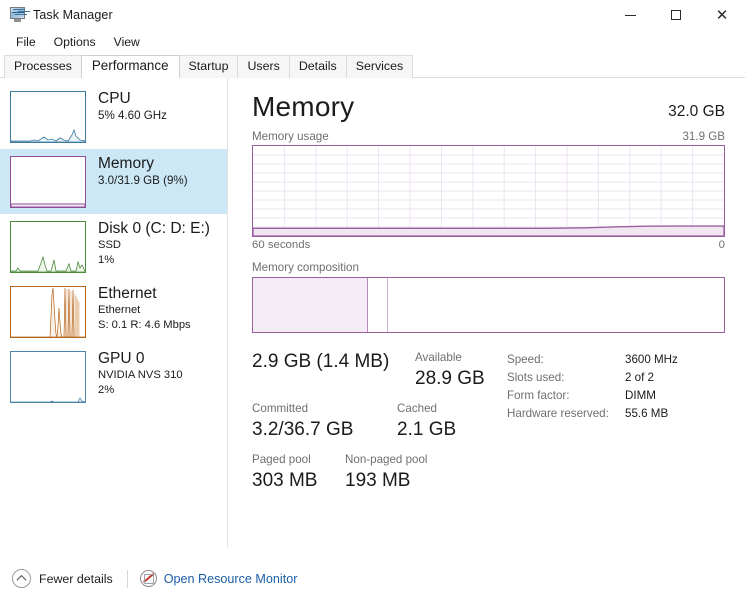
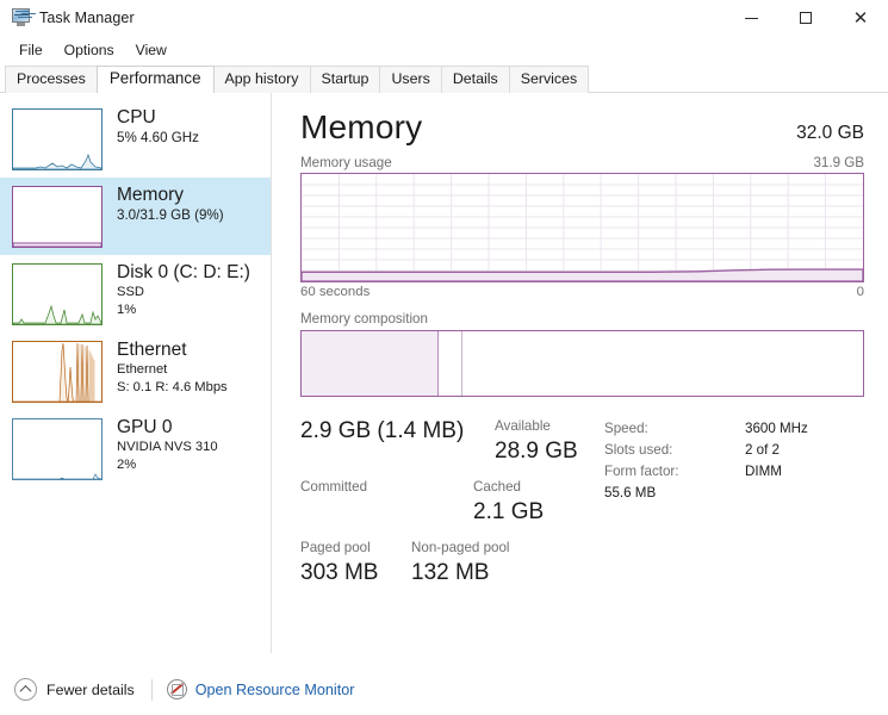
  Task Manager
  ✕
  File
  Options
  View
  Processes
  Performance
+ App history
  Startup
  Users
  Details
  Services
  CPU
  5% 4.60 GHz
  Memory
  3.0/31.9 GB (9%)
  Disk 0 (C: D: E:)
  SSD
  1%
  Ethernet
  Ethernet
  S: 0.1 R: 4.6 Mbps
  GPU 0
  NVIDIA NVS 310
  2%
  Memory
  32.0 GB
  Memory usage
  31.9 GB
  60 seconds
  0
  Memory composition
  2.9 GB (1.4 MB)
  Available
  28.9 GB
  Committed
- 3.2/36.7 GB
  Cached
  2.1 GB
  Paged pool
  303 MB
  Non-paged pool
- 193 MB
+ 132 MB
  Speed:
  3600 MHz
  Slots used:
  2 of 2
  Form factor:
  DIMM
- Hardware reserved:
  55.6 MB
  Fewer details
  Open Resource Monitor
